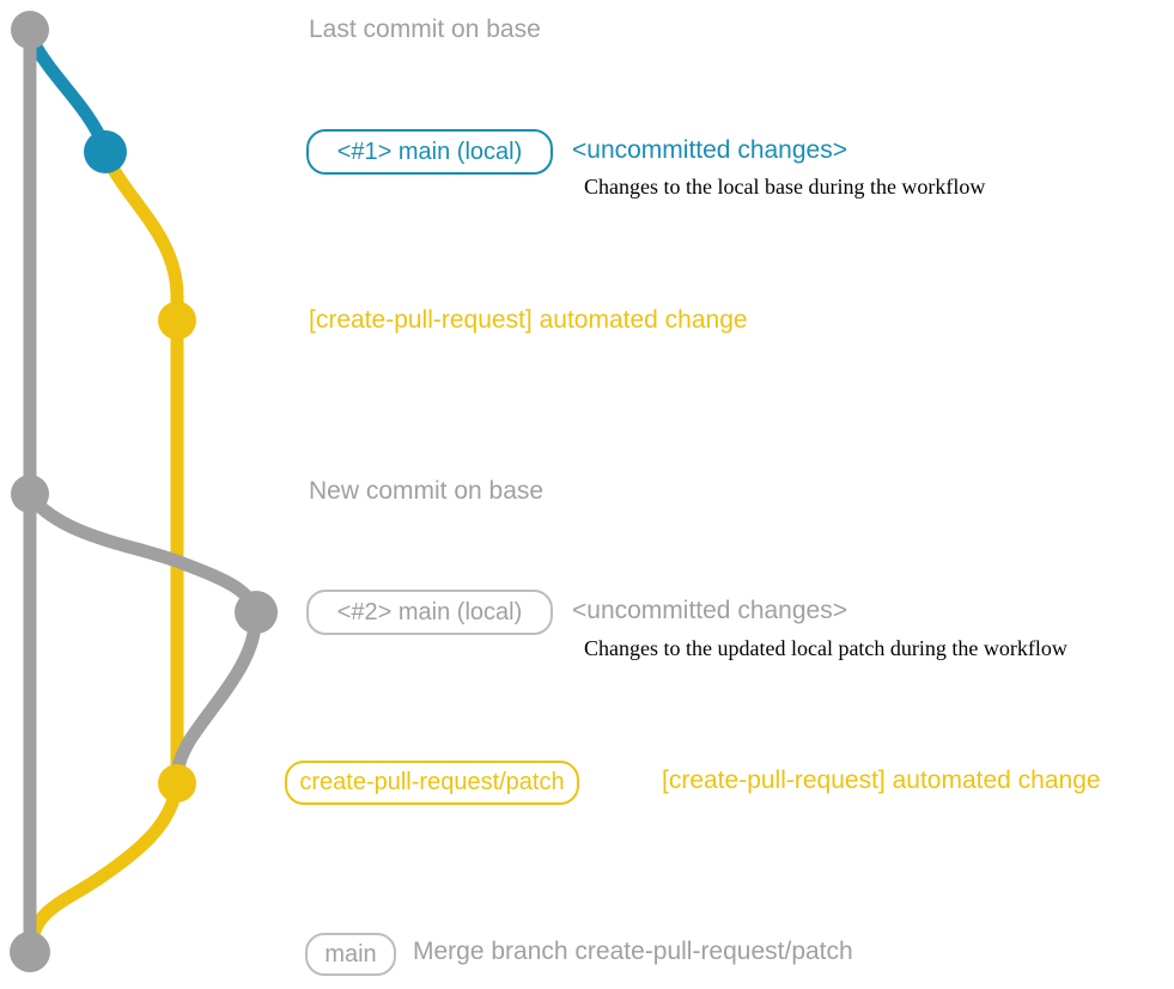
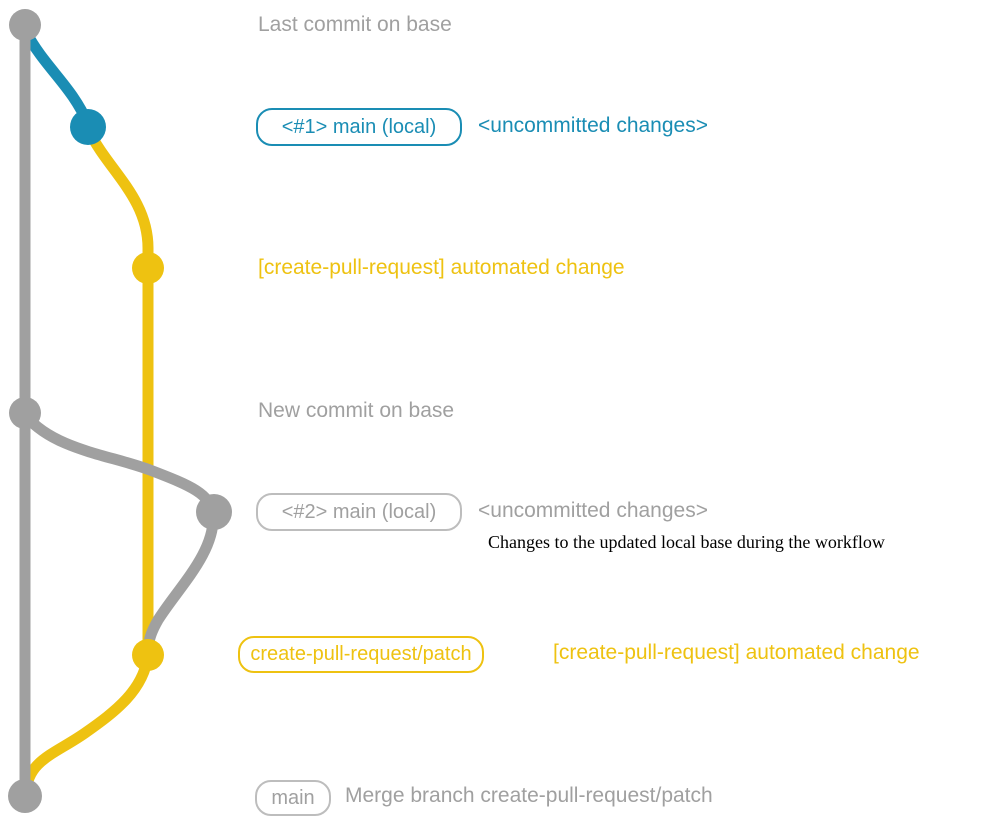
  Last commit on base
  <#1> main (local)
  <uncommitted changes>
- Changes to the local base during the workflow
  [create-pull-request] automated change
  New commit on base
  <#2> main (local)
  <uncommitted changes>
- Changes to the updated local patch during the workflow
+ Changes to the updated local base during the workflow
  create-pull-request/patch
  [create-pull-request] automated change
  main
  Merge branch create-pull-request/patch
